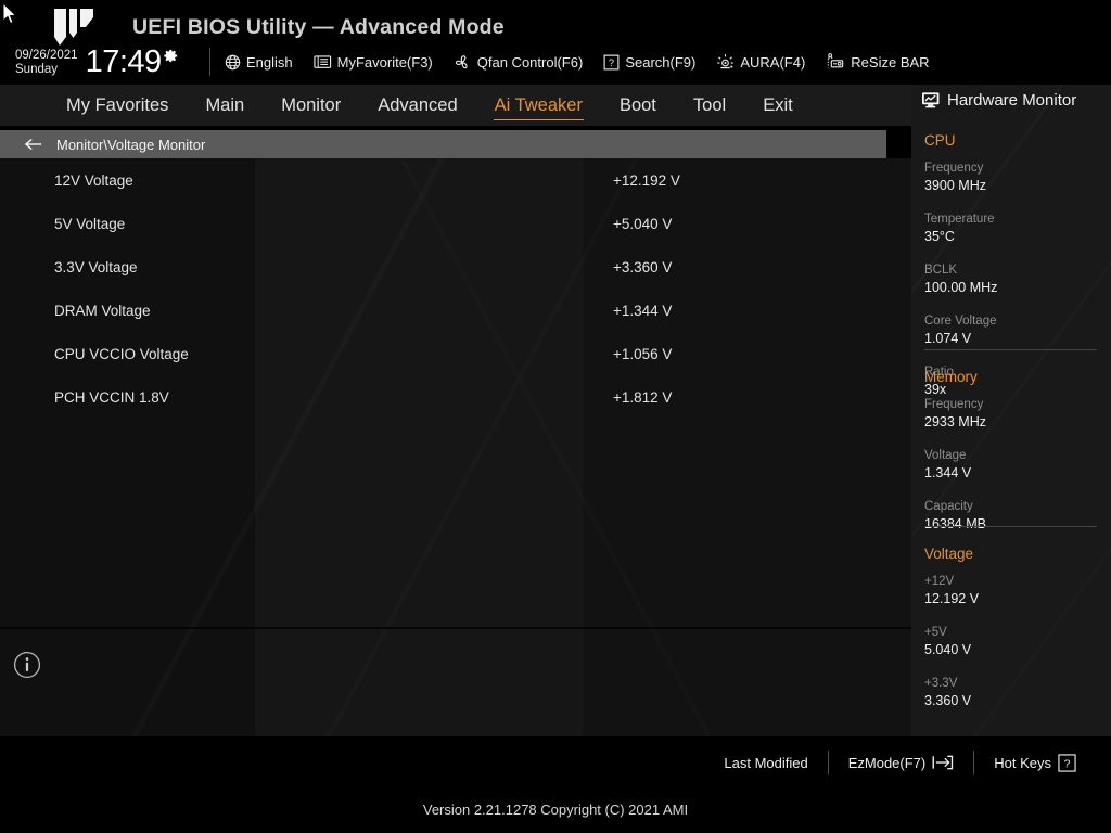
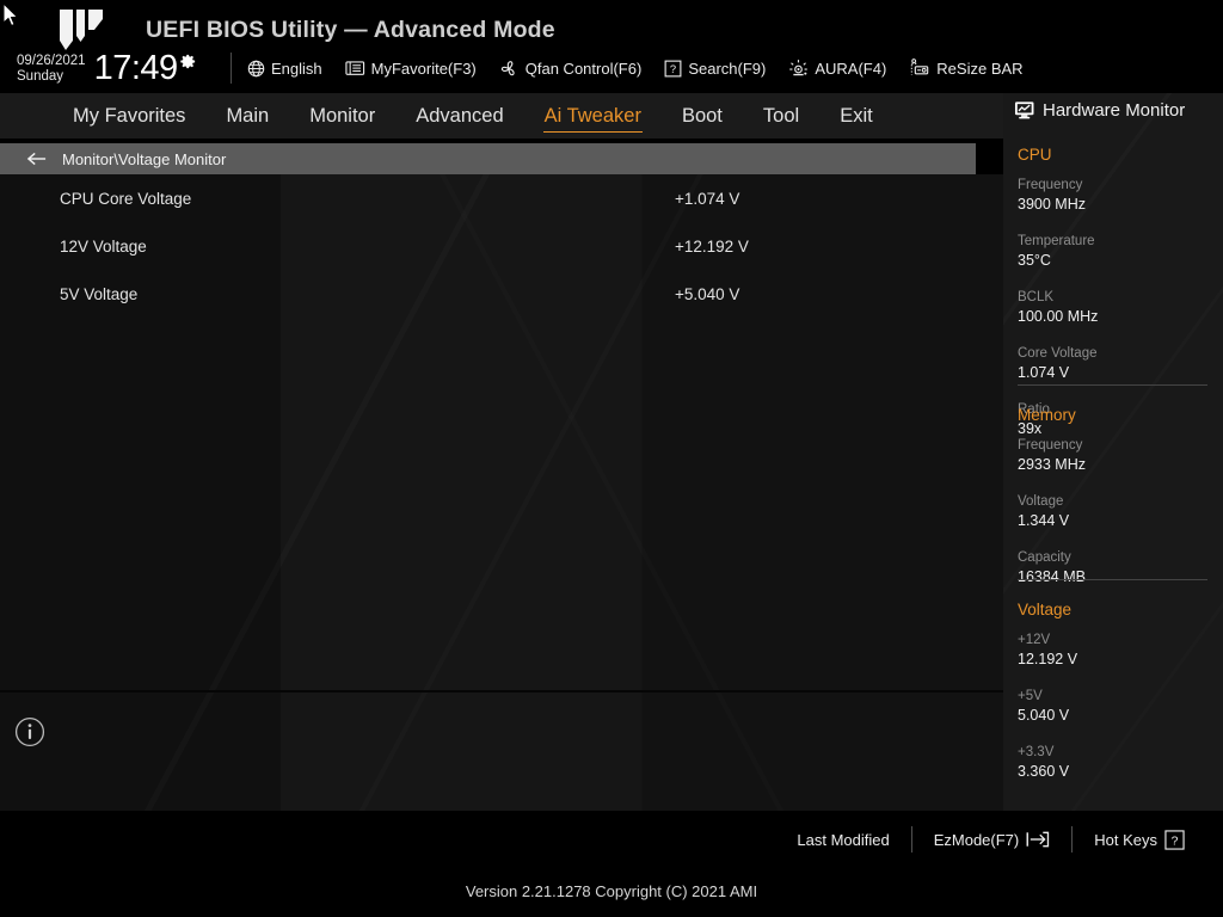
  UEFI BIOS Utility — Advanced Mode
  09/26/2021
  Sunday
  17:49
  English
  MyFavorite(F3)
  Qfan Control(F6)
  ?
  Search(F9)
  AURA(F4)
  ReSize BAR
  My Favorites
  Main
  Monitor
  Advanced
  Ai Tweaker
  Boot
  Tool
  Exit
  Monitor\Voltage Monitor
+ CPU Core Voltage
+ +1.074 V
  12V Voltage
  +12.192 V
  5V Voltage
  +5.040 V
- 3.3V Voltage
- +3.360 V
- DRAM Voltage
- +1.344 V
- CPU VCCIO Voltage
- +1.056 V
- PCH VCCIN 1.8V
- +1.812 V
  Hardware Monitor
  CPU
  Frequency
  3900 MHz
  Temperature
  35°C
  BCLK
  100.00 MHz
  Core Voltage
  1.074 V
  Ratio
  39x
  Memory
  Frequency
  2933 MHz
  Voltage
  1.344 V
  Capacity
  16384 MB
  Voltage
  +12V
  12.192 V
  +5V
  5.040 V
  +3.3V
  3.360 V
  Last Modified
  EzMode(F7)
  Hot Keys
  ?
  Version 2.21.1278 Copyright (C) 2021 AMI
